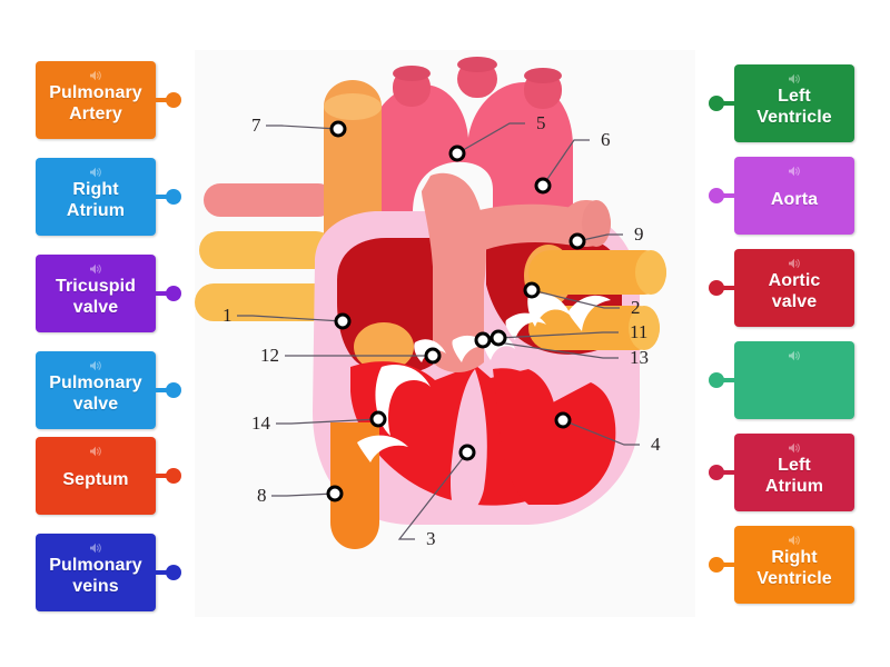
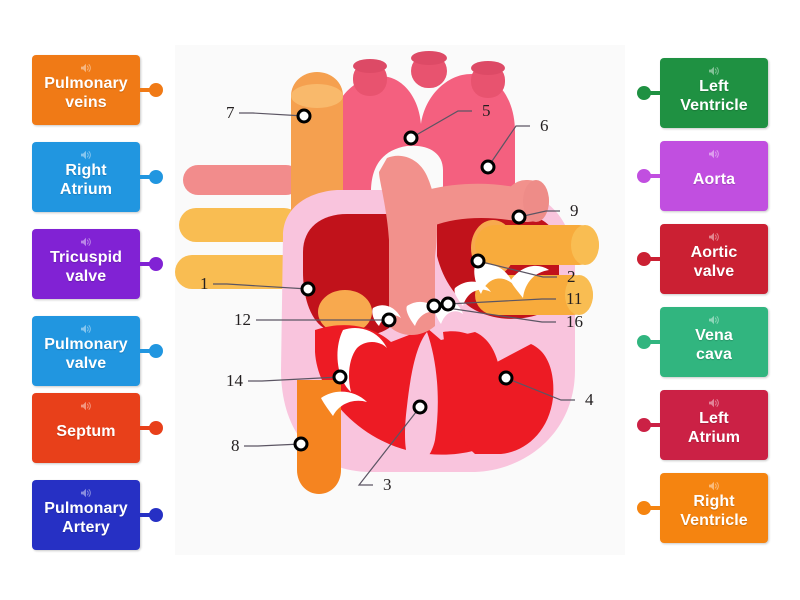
  1
  2
  3
  4
  5
  6
  7
  8
  9
  14
  11
  12
- 13
+ 16
  Pulmonary
- Artery
+ veins
  Right
  Atrium
  Tricuspid
  valve
  Pulmonary
  valve
  Septum
  Pulmonary
- veins
+ Artery
  Left
  Ventricle
  Aorta
  Aortic
  valve
+ Vena
+ cava
  Left
  Atrium
  Right
  Ventricle
